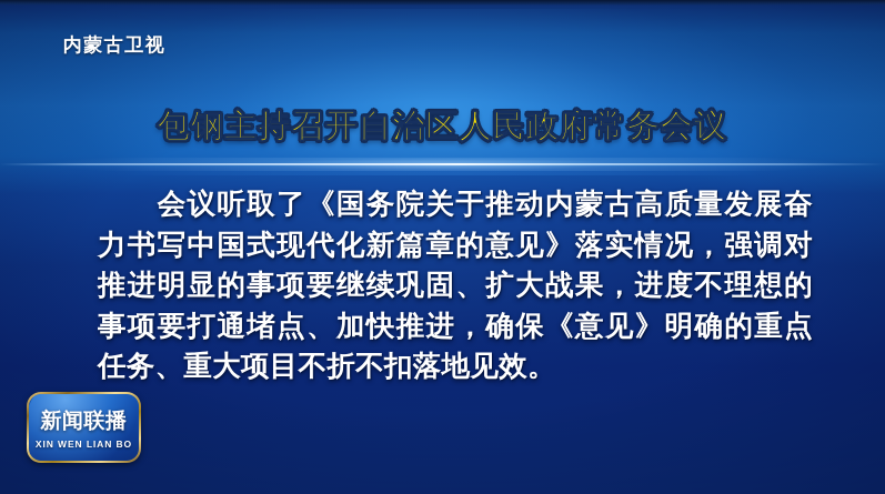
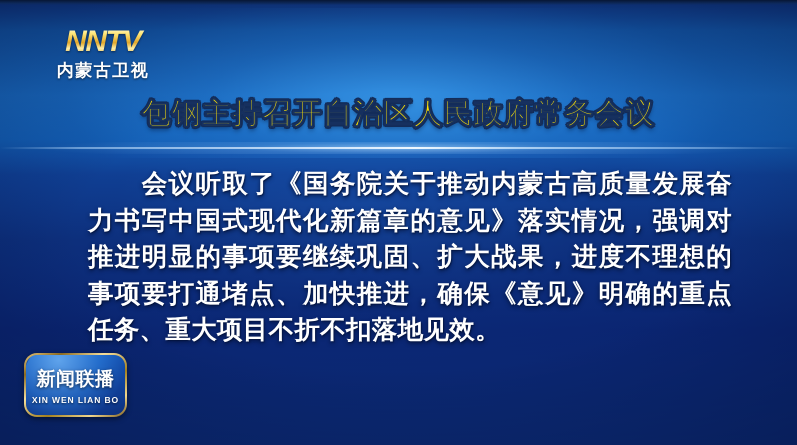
+ NNTV
  内蒙古卫视
  包钢主持召开自治区人民政府常务会议
  会议听取了《国务院关于推动内蒙古高质量发展奋力书写中国式现代化新篇章的意见》落实情况，强调对推进明显的事项要继续巩固、扩大战果，进度不理想的事项要打通堵点、加快推进，确保《意见》明确的重点任务、重大项目不折不扣落地见效。
  新闻联播
  XIN WEN LIAN BO
